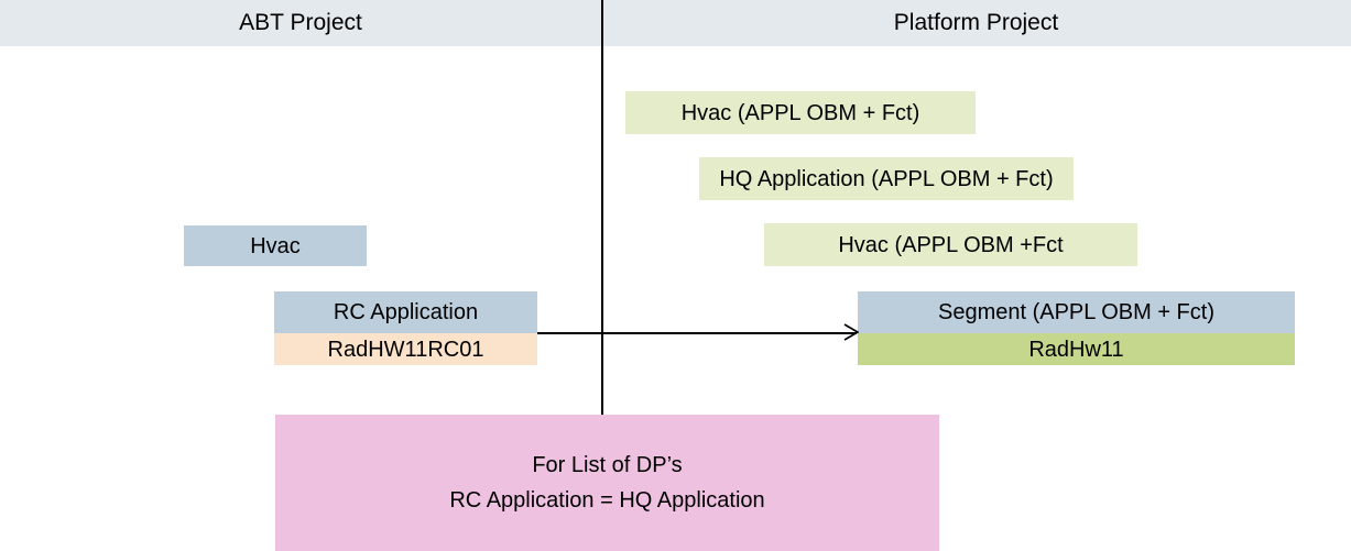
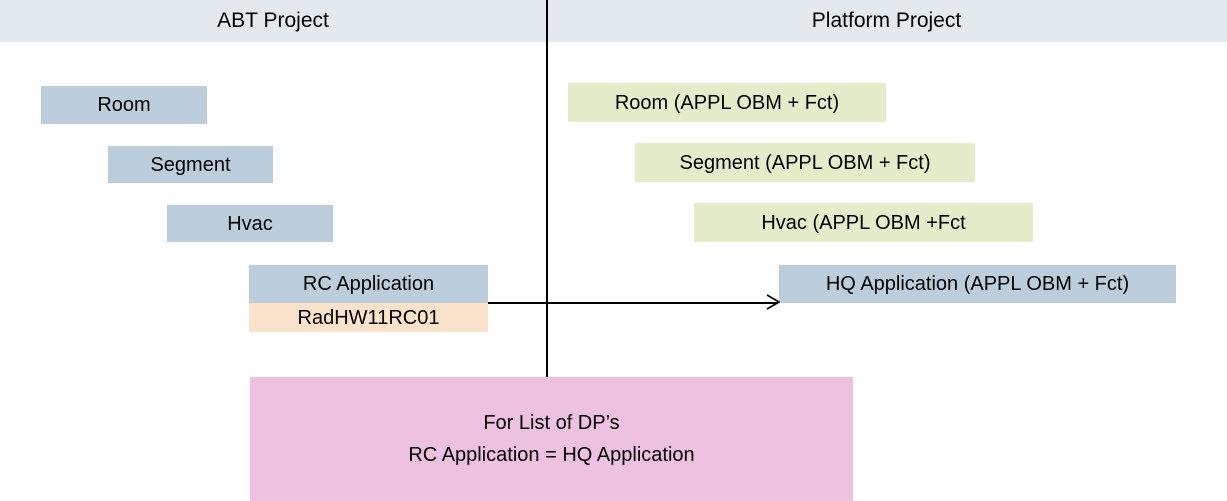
  ABT Project
  Platform Project
+ Room
+ Segment
  Hvac
  RC Application
  RadHW11RC01
- Hvac (APPL OBM + Fct)
+ Room (APPL OBM + Fct)
- HQ Application (APPL OBM + Fct)
+ Segment (APPL OBM + Fct)
  Hvac (APPL OBM +Fct
- Segment (APPL OBM + Fct)
+ HQ Application (APPL OBM + Fct)
- RadHw11
  For List of DP’s
  RC Application = HQ Application
